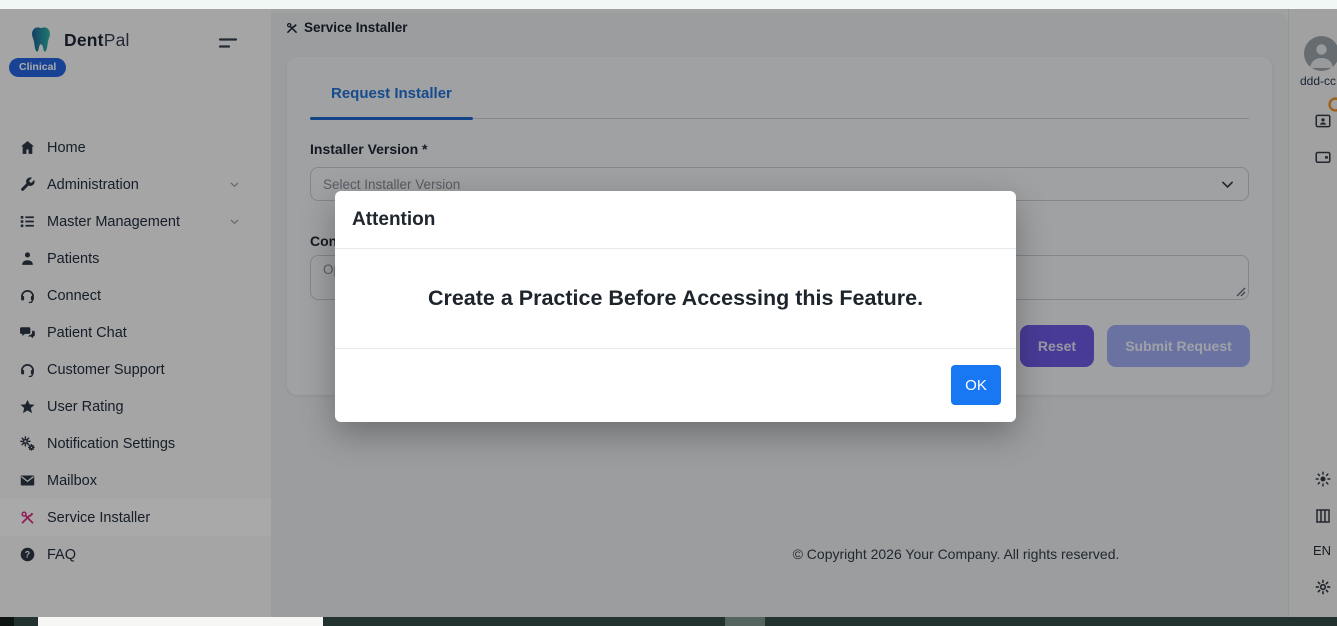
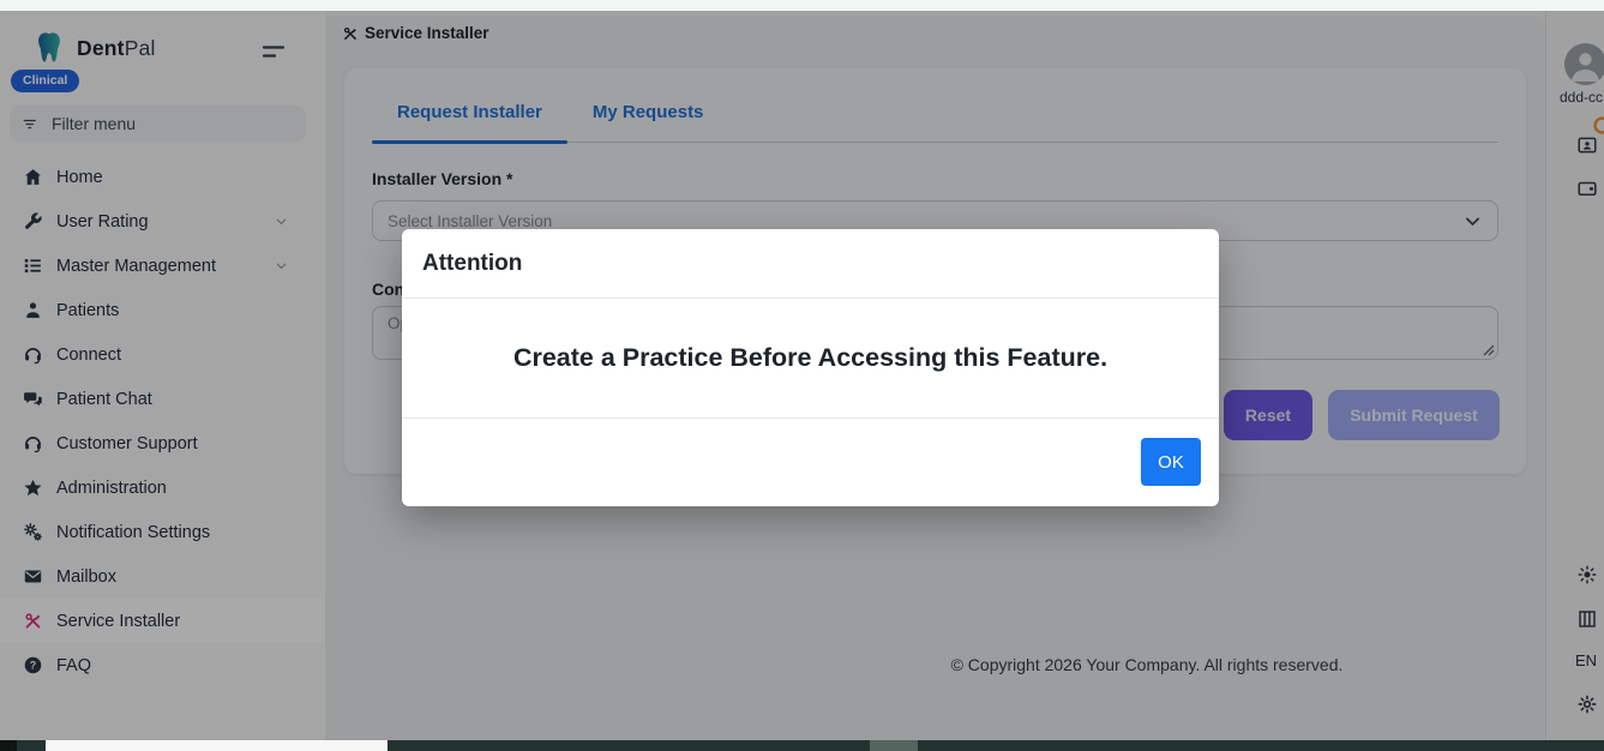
  ddd-cc
  EN
  DentPal
  Clinical
+ Filter menu
  Home
- Administration
+ User Rating
  Master Management
  Patients
  Connect
  Patient Chat
  Customer Support
- User Rating
+ Administration
  Notification Settings
  Mailbox
  Service Installer
  ?
  FAQ
  Service Installer
  Request Installer
+ My Requests
  Installer Version *
  Select Installer Version
  Con
  Reset
  Submit Request
  © Copyright 2026 Your Company. All rights reserved.
  Attention
  Create a Practice Before Accessing this Feature.
  OK
